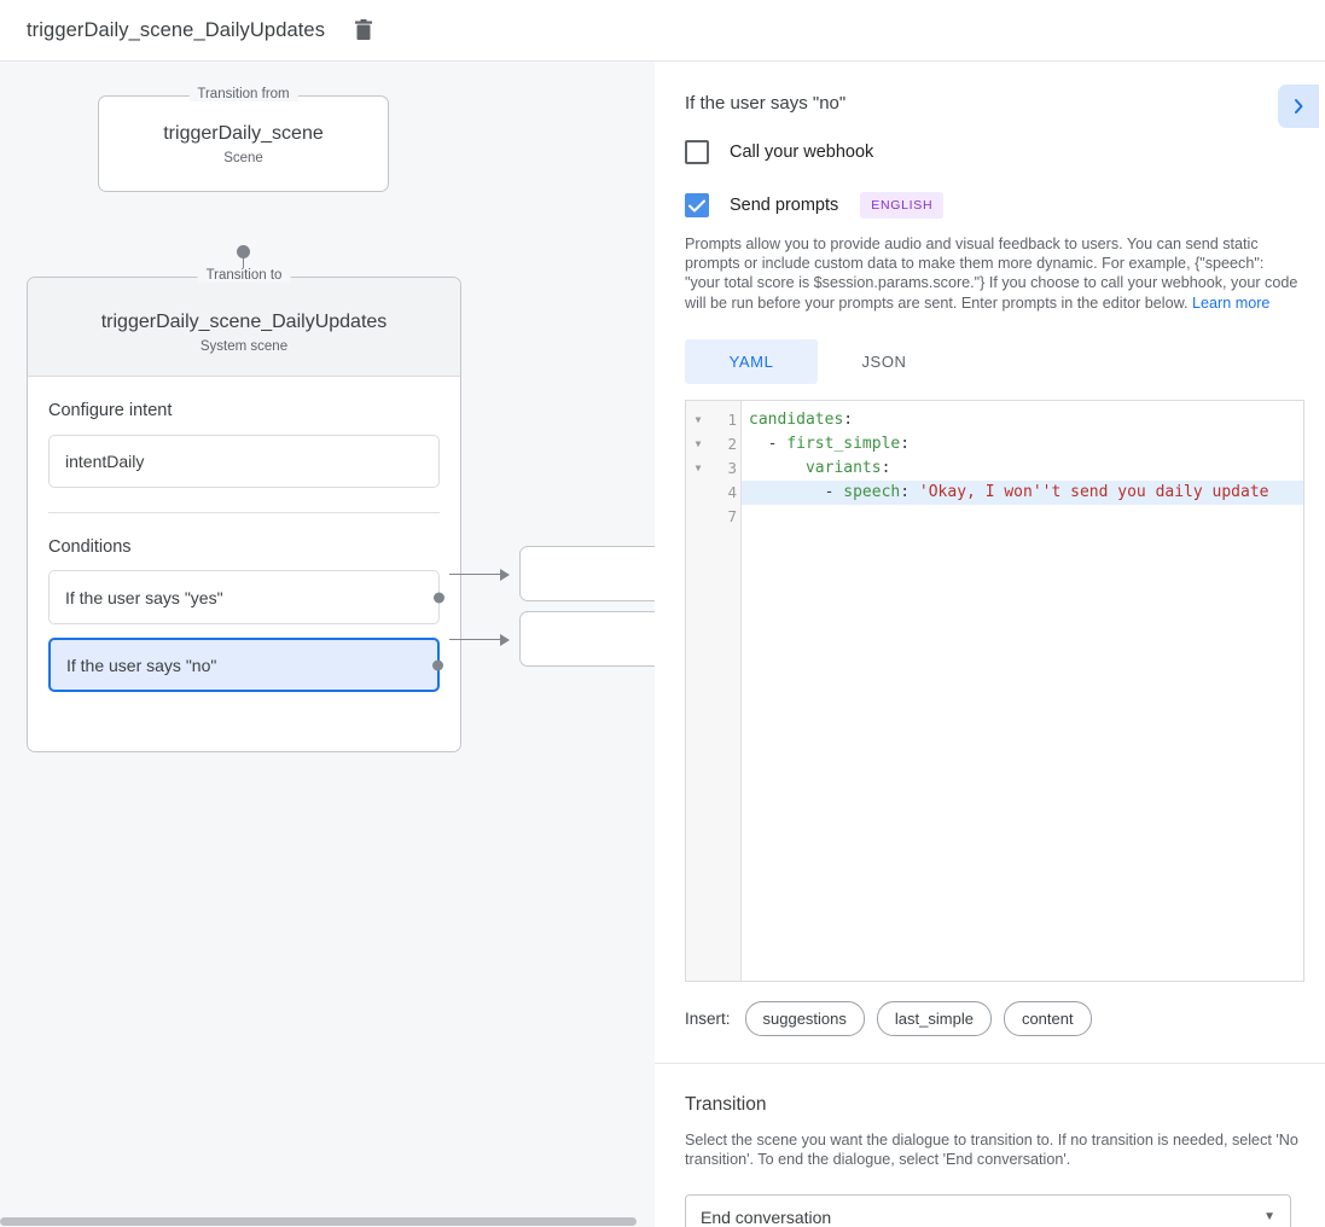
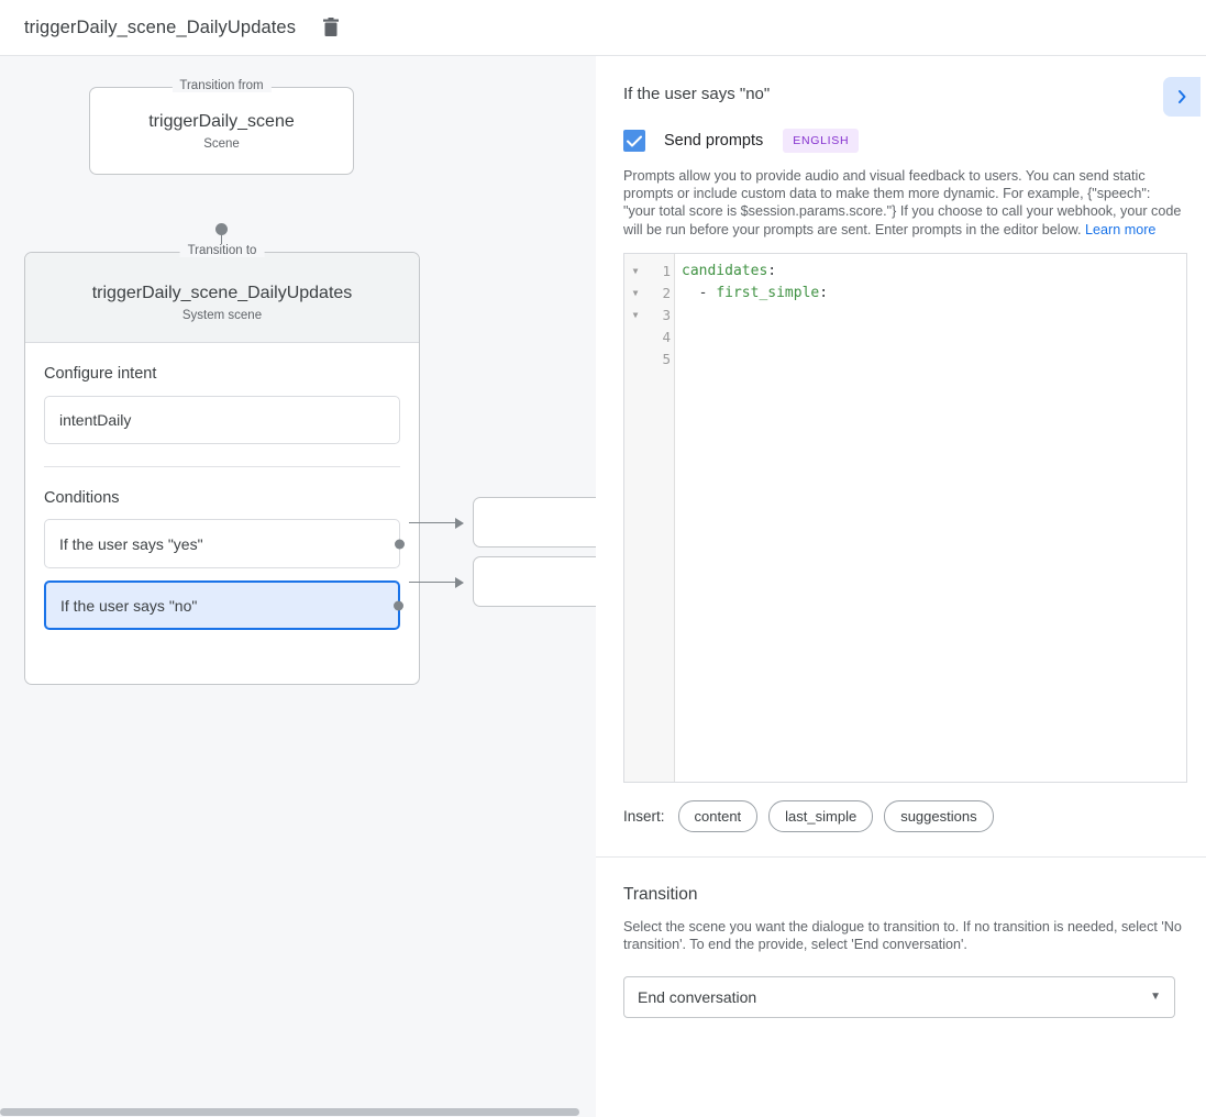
  triggerDaily_scene_DailyUpdates
  Transition from
  triggerDaily_scene
  Scene
  Transition to
  triggerDaily_scene_DailyUpdates
  System scene
  Configure intent
  intentDaily
  Conditions
  If the user says "yes"
  If the user says "no"
  If the user says "no"
- Call your webhook
  Send prompts
  ENGLISH
  Prompts allow you to provide audio and visual feedback to users. You can send static prompts or include custom data to make them more dynamic. For example, {"speech": "your total score is $session.params.score."} If you choose to call your webhook, your code will be run before your prompts are sent. Enter prompts in the editor below. Learn more
- YAML
- JSON
  ▼
  1
  ▼
  2
  ▼
  3
  4
- 7
+ 5
  candidates:
  - first_simple:
- variants:
- - speech: 'Okay, I won''t send you daily update
  Insert:
- suggestions
+ content
  last_simple
- content
+ suggestions
  Transition
- Select the scene you want the dialogue to transition to. If no transition is needed, select 'No transition'. To end the dialogue, select 'End conversation'.
+ Select the scene you want the dialogue to transition to. If no transition is needed, select 'No transition'. To end the provide, select 'End conversation'.
  End conversation
  ▼
